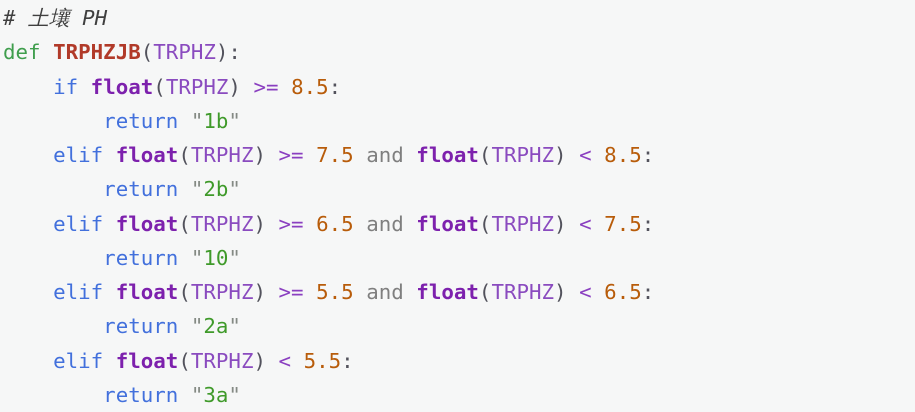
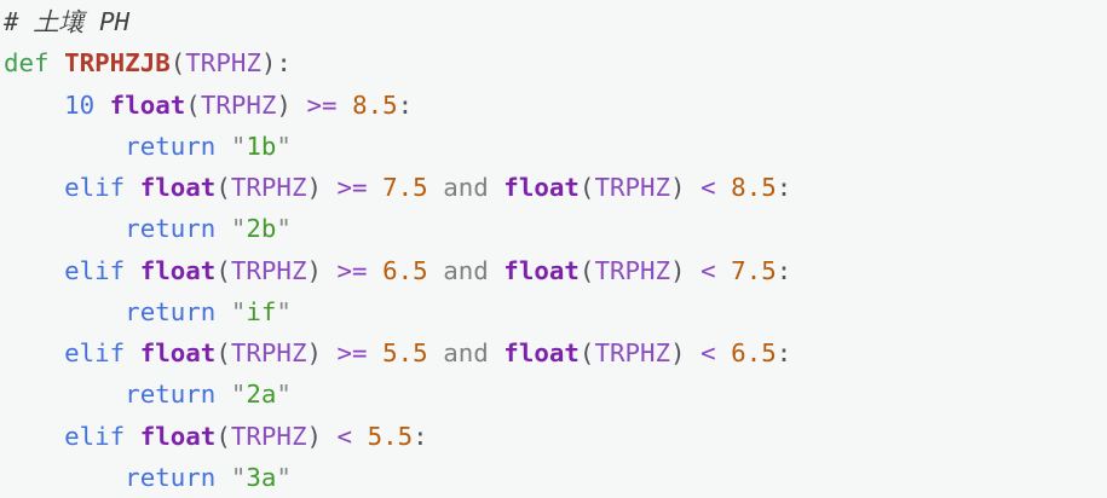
  # 土壤 PH
  def TRPHZJB(TRPHZ):
- if float(TRPHZ) >= 8.5:
+ 10 float(TRPHZ) >= 8.5:
  return "1b"
  elif float(TRPHZ) >= 7.5 and float(TRPHZ) < 8.5:
  return "2b"
  elif float(TRPHZ) >= 6.5 and float(TRPHZ) < 7.5:
- return "10"
+ return "if"
  elif float(TRPHZ) >= 5.5 and float(TRPHZ) < 6.5:
  return "2a"
  elif float(TRPHZ) < 5.5:
  return "3a"
